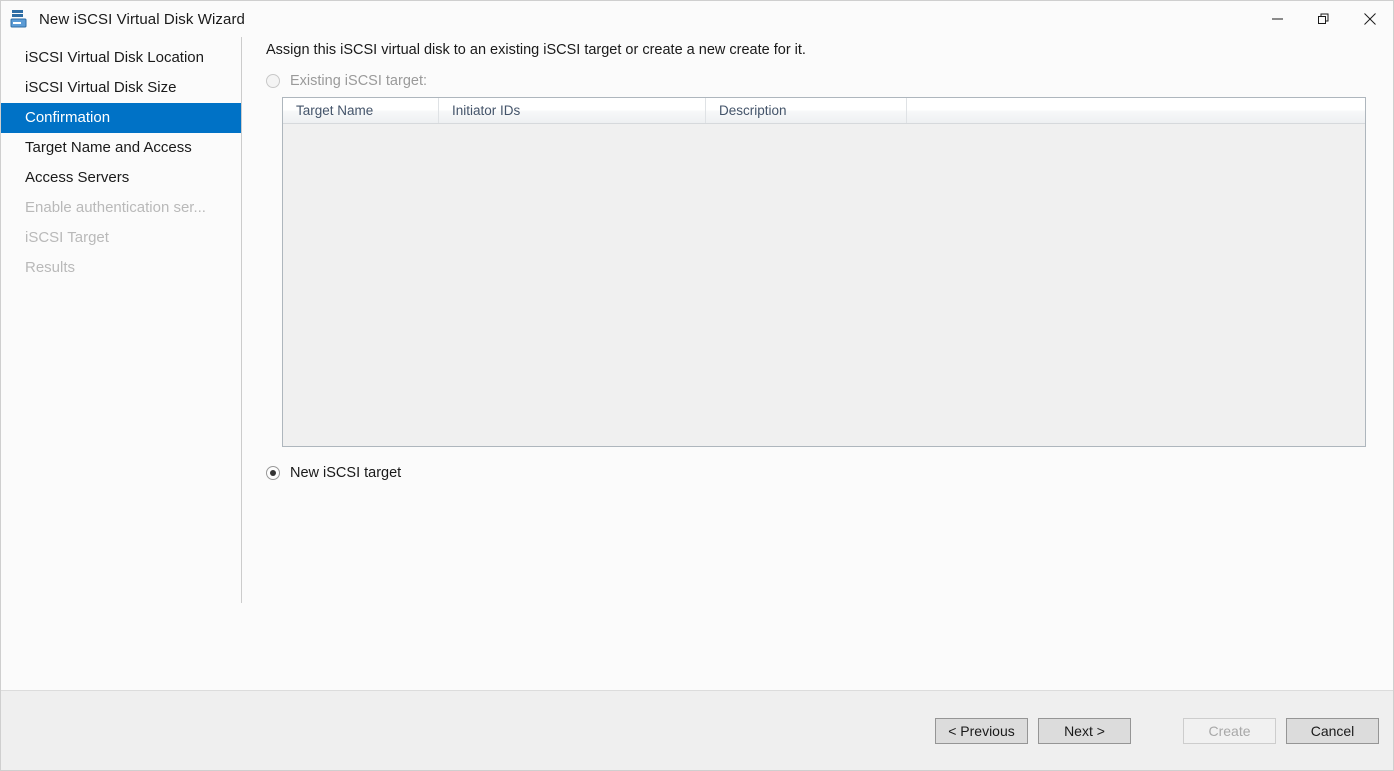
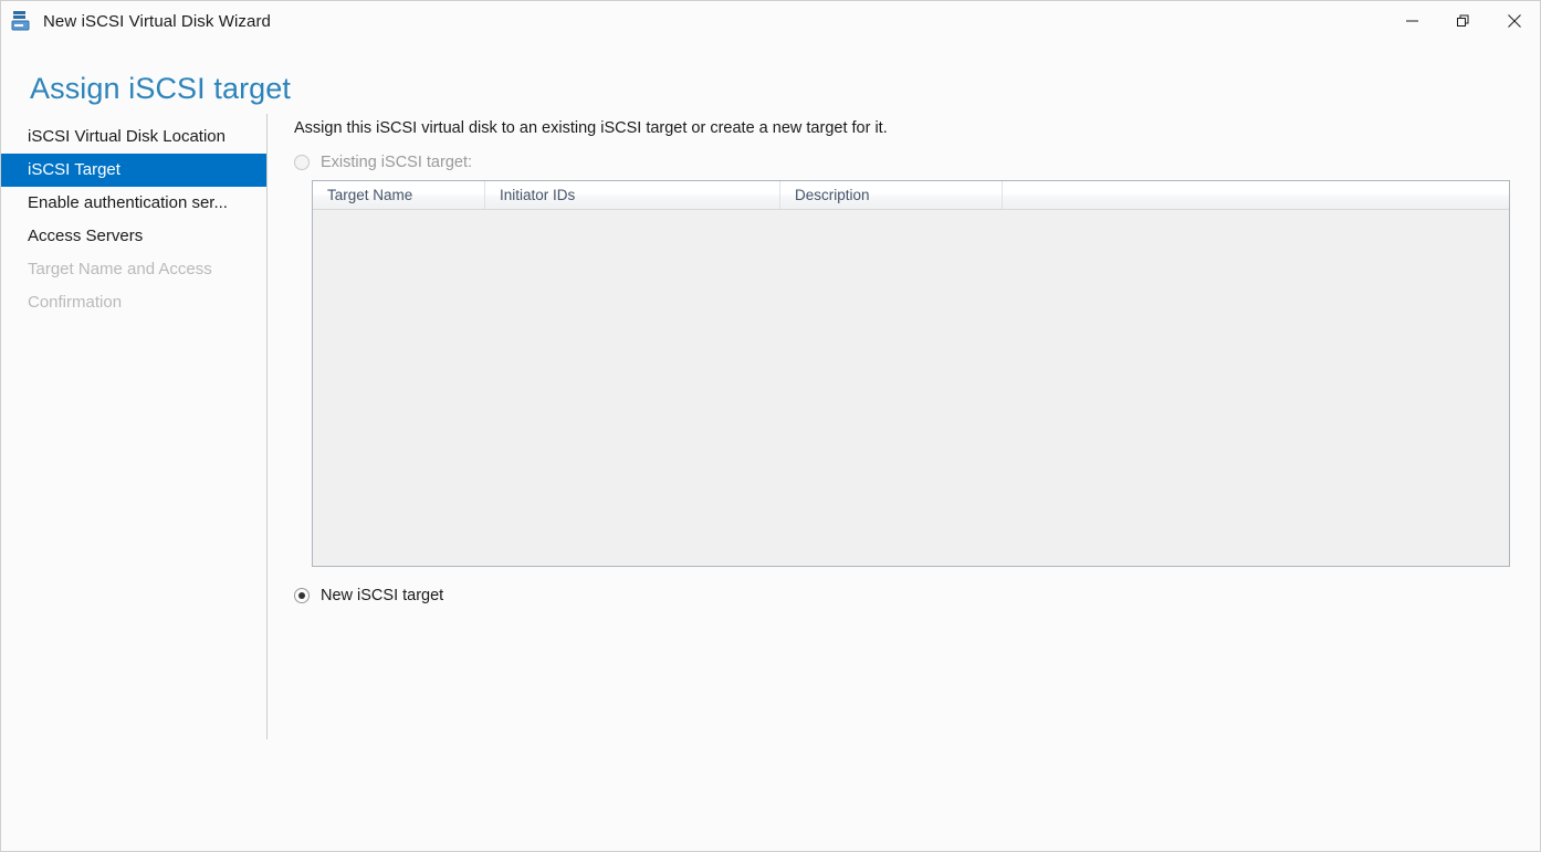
  New iSCSI Virtual Disk Wizard
+ Assign iSCSI target
  iSCSI Virtual Disk Location
- iSCSI Virtual Disk Size
- Confirmation
+ iSCSI Target
- Target Name and Access
+ Enable authentication ser...
  Access Servers
- Enable authentication ser...
+ Target Name and Access
- iSCSI Target
+ Confirmation
- Results
- Assign this iSCSI virtual disk to an existing iSCSI target or create a new create for it.
+ Assign this iSCSI virtual disk to an existing iSCSI target or create a new target for it.
  Existing iSCSI target:
  Target Name
  Initiator IDs
  Description
  New iSCSI target
- < Previous
- Next >
- Create
- Cancel
